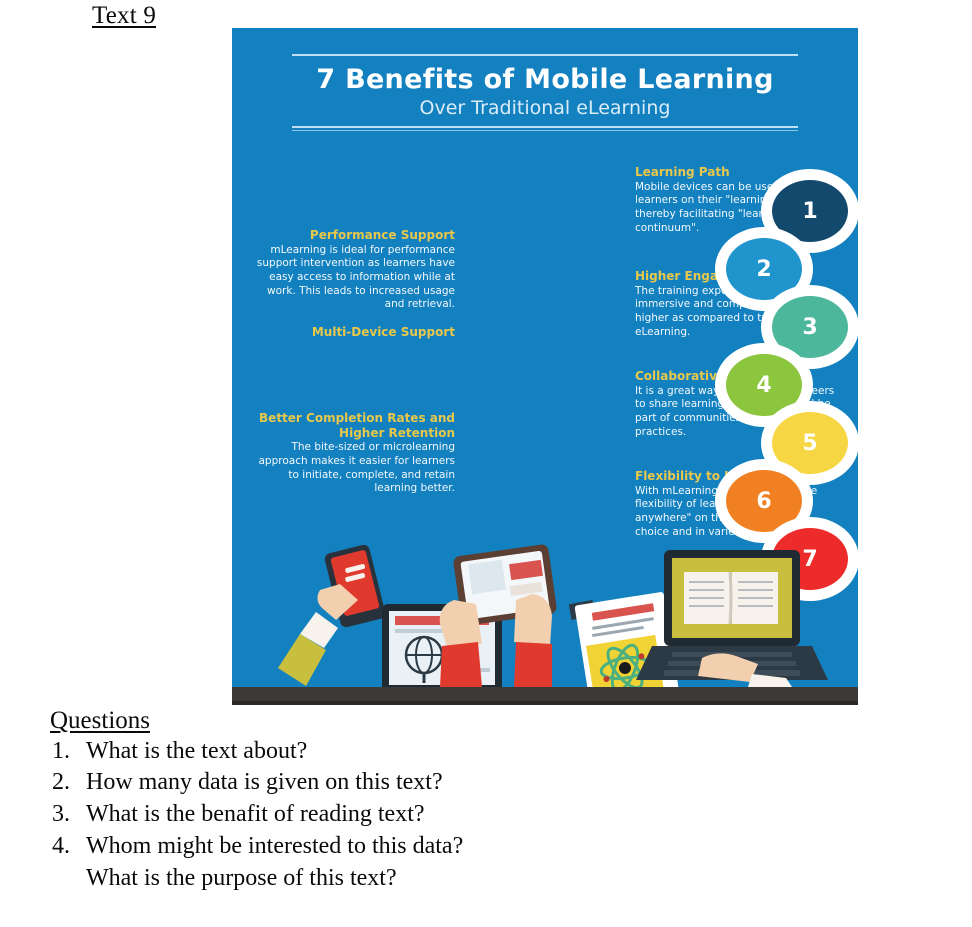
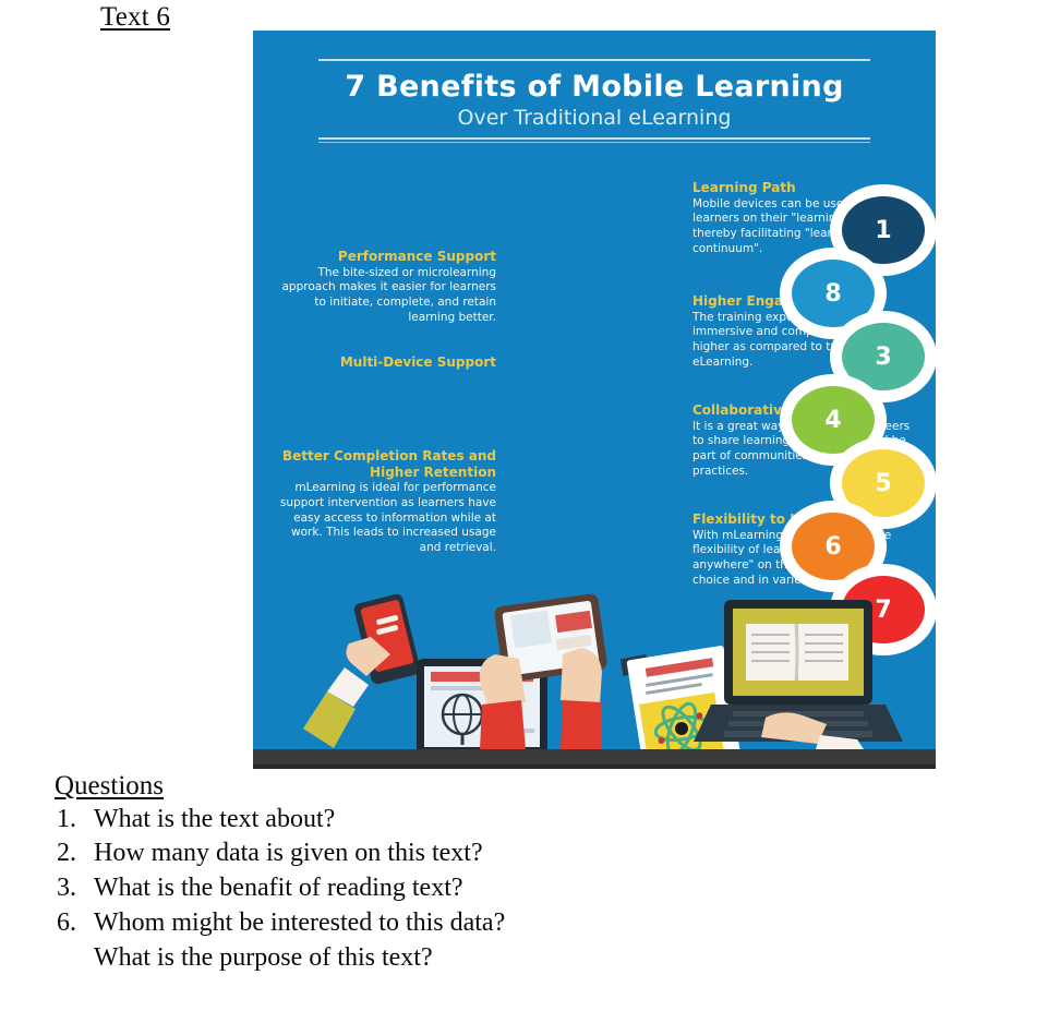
- Text 9
+ Text 6
  7 Benefits of Mobile Learning
  Over Traditional eLearning
  Performance Support
- mLearning is ideal for performance support intervention as learners have easy access to information while at work. This leads to increased usage and retrieval.
+ The bite-sized or microlearning approach makes it easier for learners to initiate, complete, and retain learning better.
  Multi-Device Support
  Better Completion Rates and Higher Retention
- The bite-sized or microlearning approach makes it easier for learners to initiate, complete, and retain learning better.
+ mLearning is ideal for performance support intervention as learners have easy access to information while at work. This leads to increased usage and retrieval.
  Learning Path
  Mobile devices can be used learners on their "learning thereby facilitating "learni continuum".
  The training experire immersive and completion r higher as compared to tra eLearning.
  It is a great way t peers to share learning e and be part of communities of speci practices.
  Flexibility to Le
  1
- 2
+ 8
  3
  4
  5
  6
  7
  Questions
  1.
  What is the text about?
  2.
  How many data is given on this text?
  3.
  What is the benafit of reading text?
- 4.
+ 6.
  Whom might be interested to this data?
  What is the purpose of this text?
